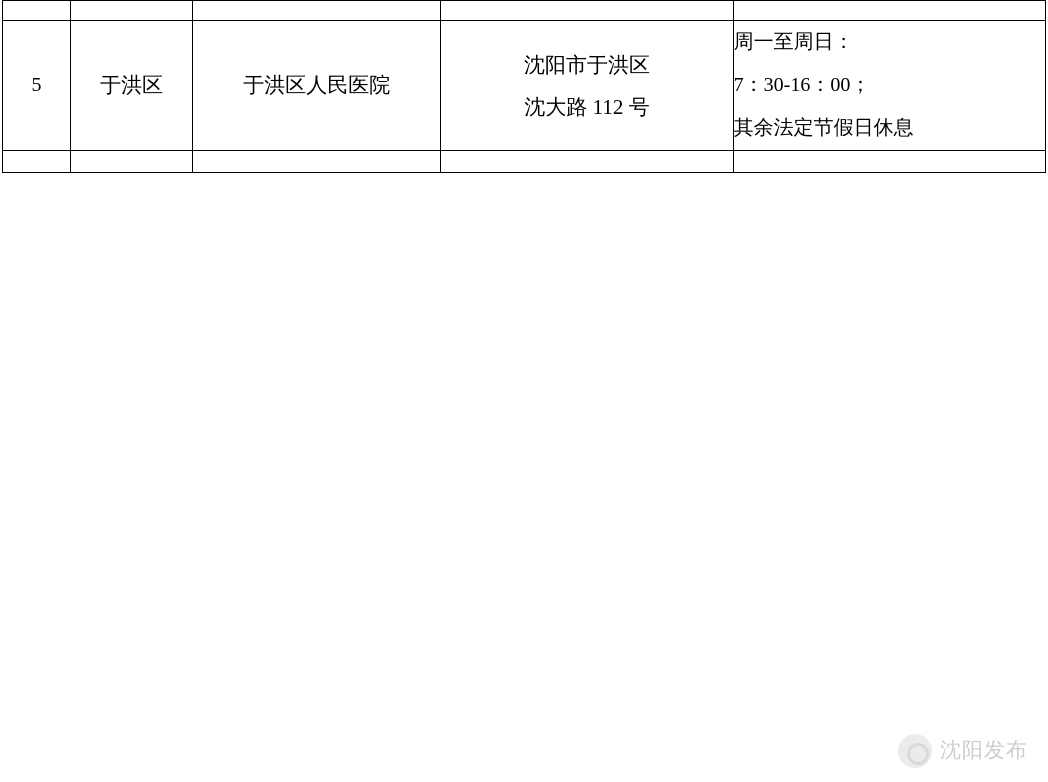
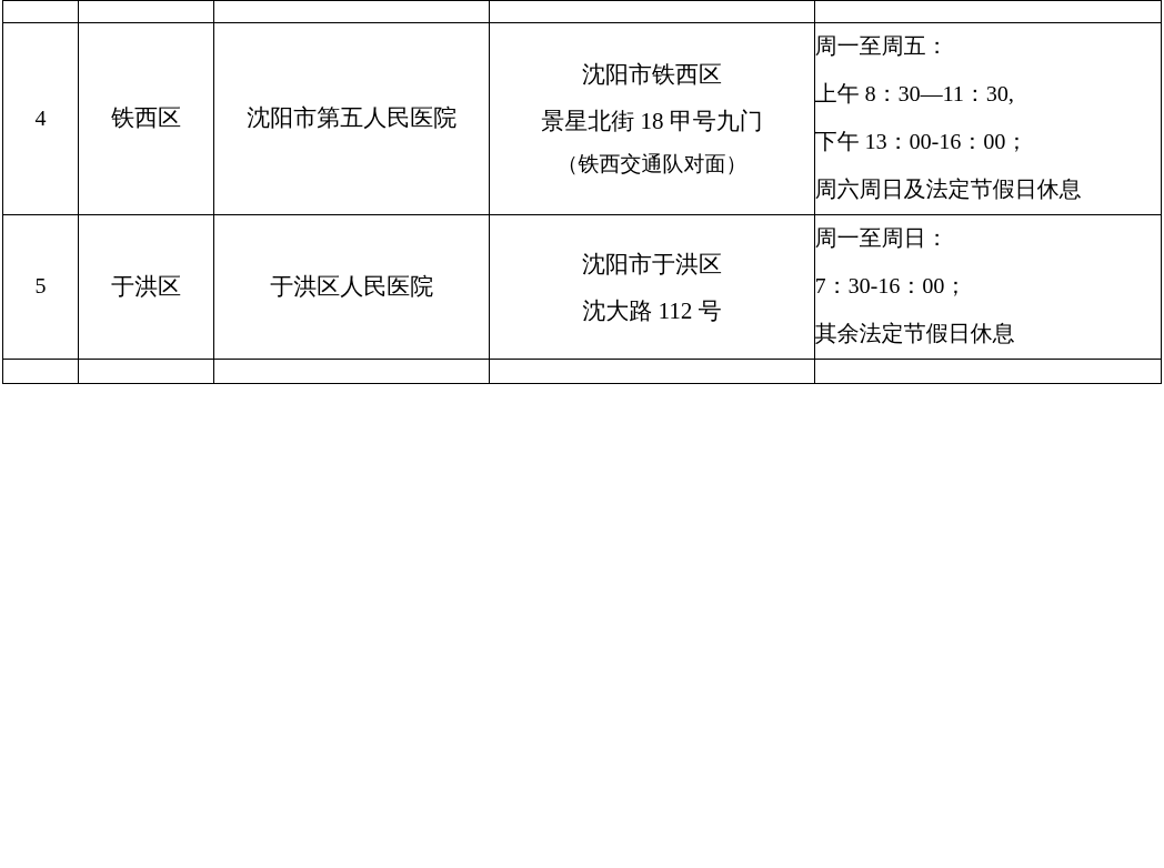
+ 4	铁西区	沈阳市第五人民医院	沈阳市铁西区 景星北街 18 甲号九门 （铁西交通队对面）	周一至周五： 上午 8：30—11：30, 下午 13：00-16：00； 周六周日及法定节假日休息
  5	于洪区	于洪区人民医院	沈阳市于洪区 沈大路 112 号	周一至周日： 7：30-16：00； 其余法定节假日休息
- 沈阳发布
